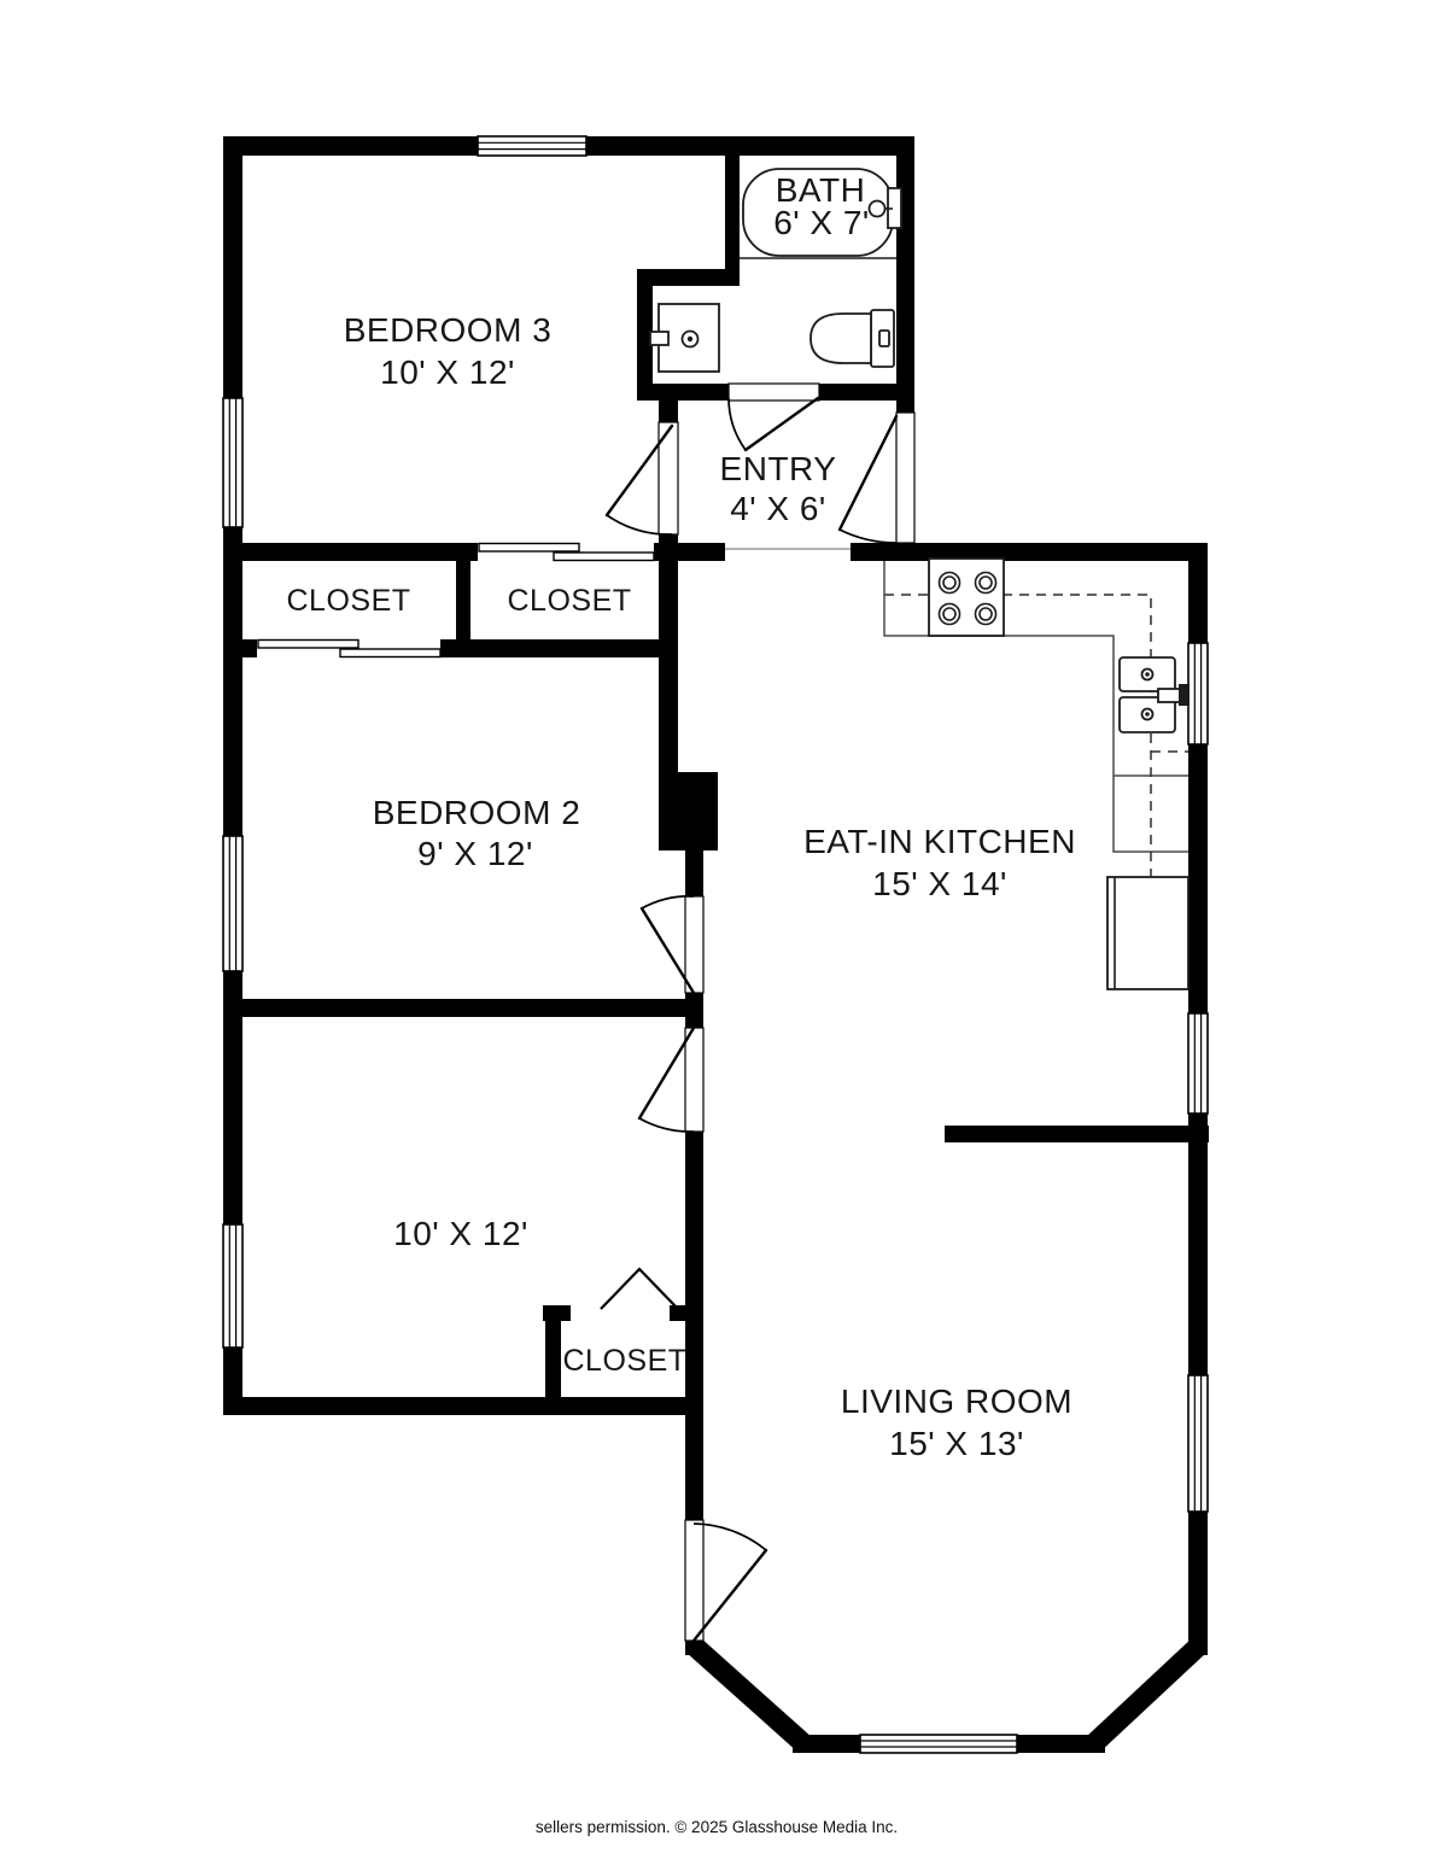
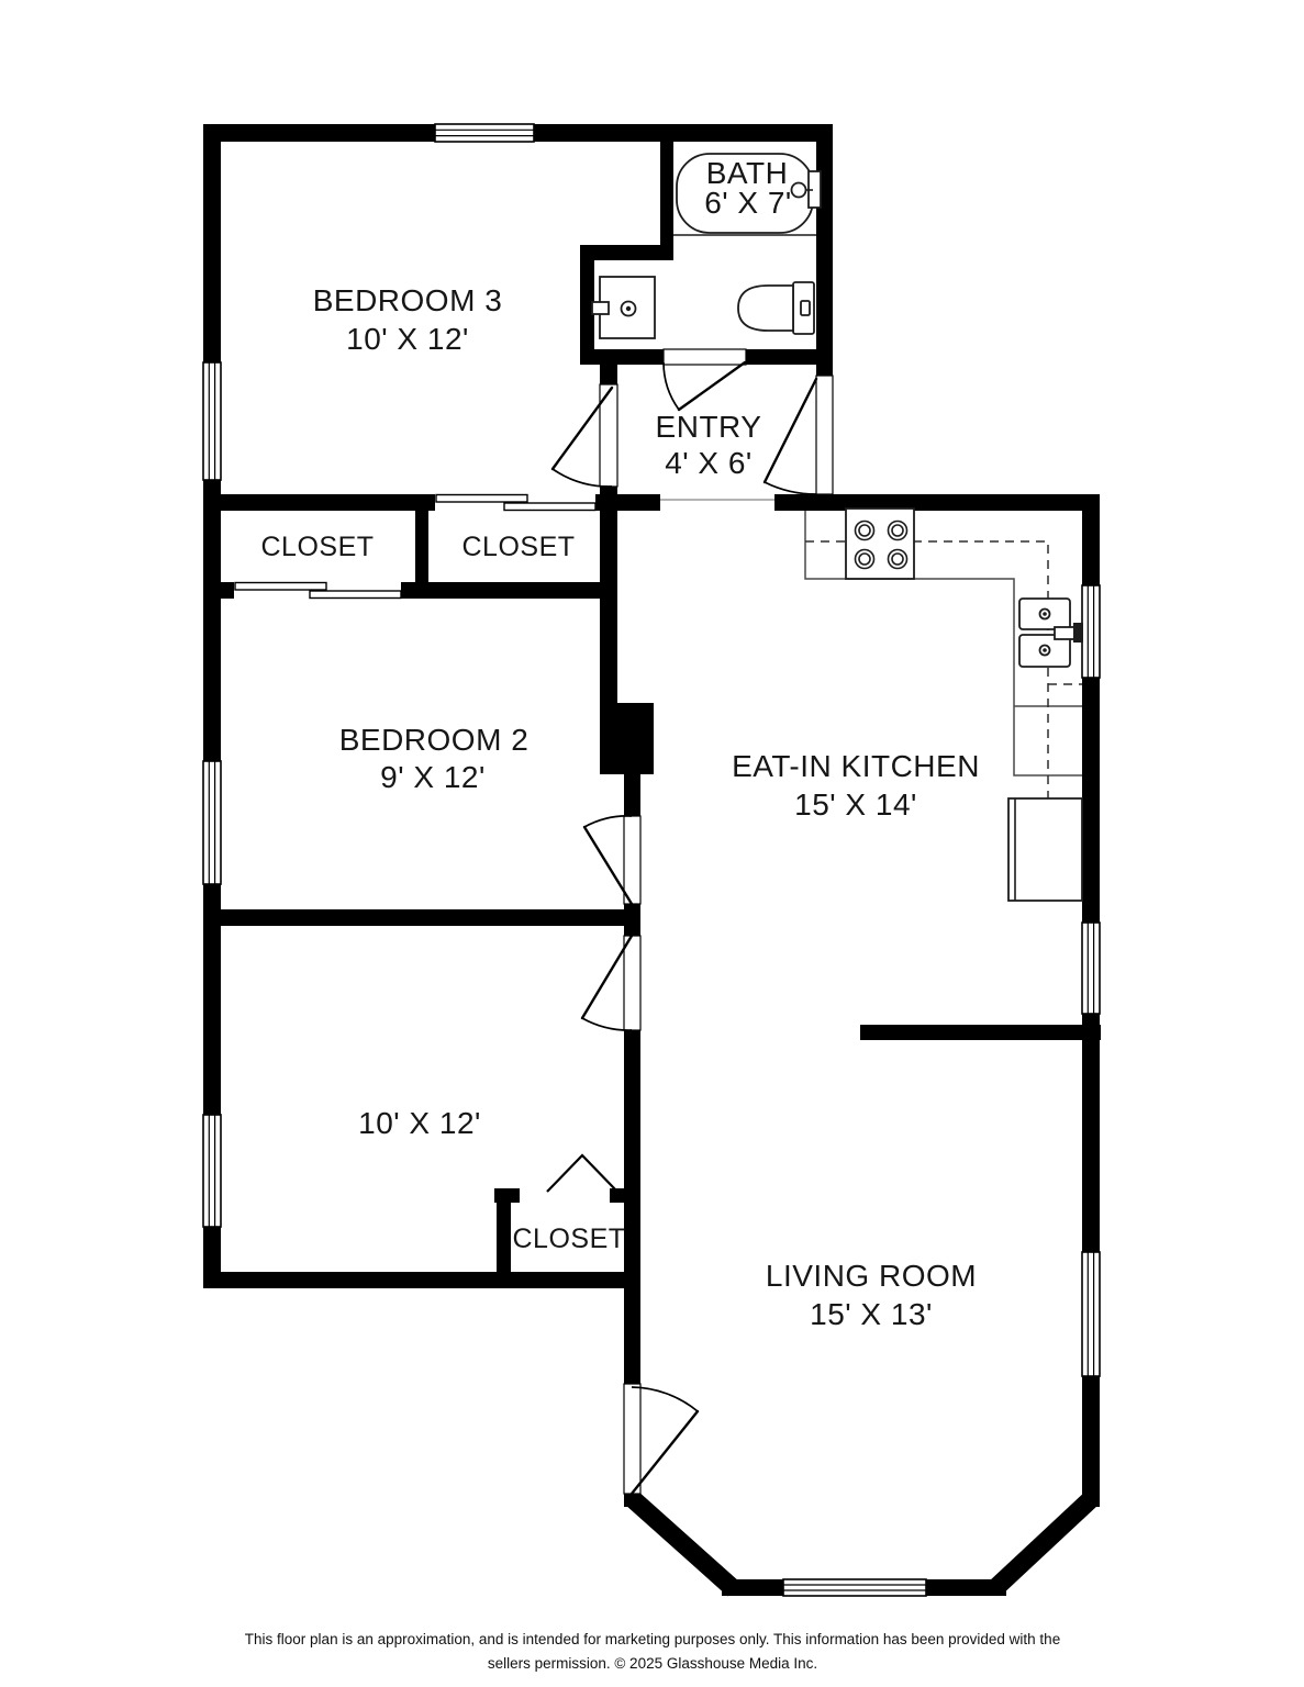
  BEDROOM 3
  10' X 12'
  BATH
  6' X 7'
  ENTRY
  4' X 6'
  CLOSET
  CLOSET
  BEDROOM 2
  9' X 12'
  EAT-IN KITCHEN
  15' X 14'
  10' X 12'
  CLOSET
  LIVING ROOM
  15' X 13'
+ This floor plan is an approximation, and is intended for marketing purposes only. This information has been provided with the
  sellers permission. © 2025 Glasshouse Media Inc.
